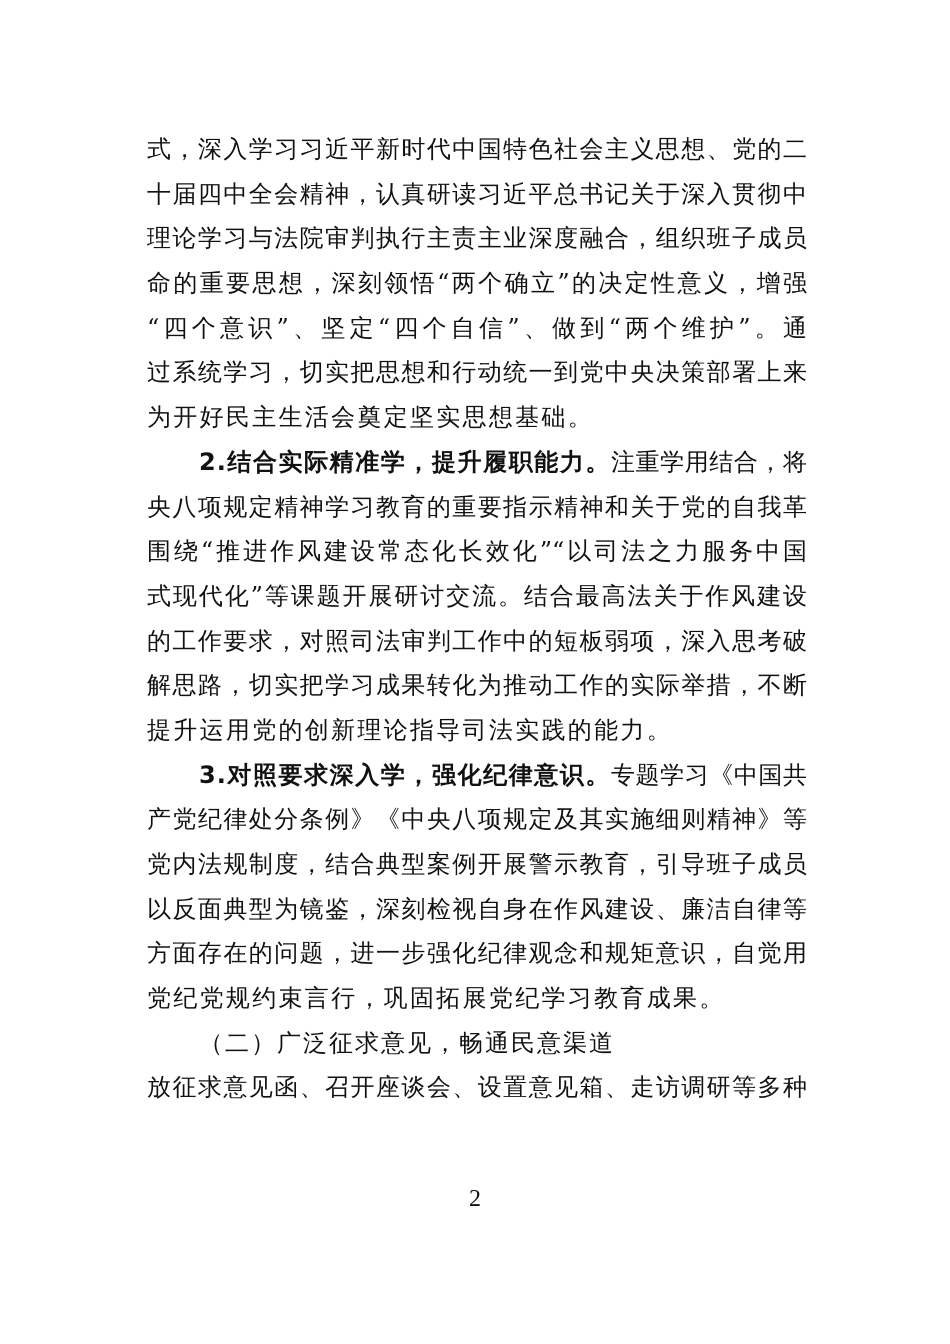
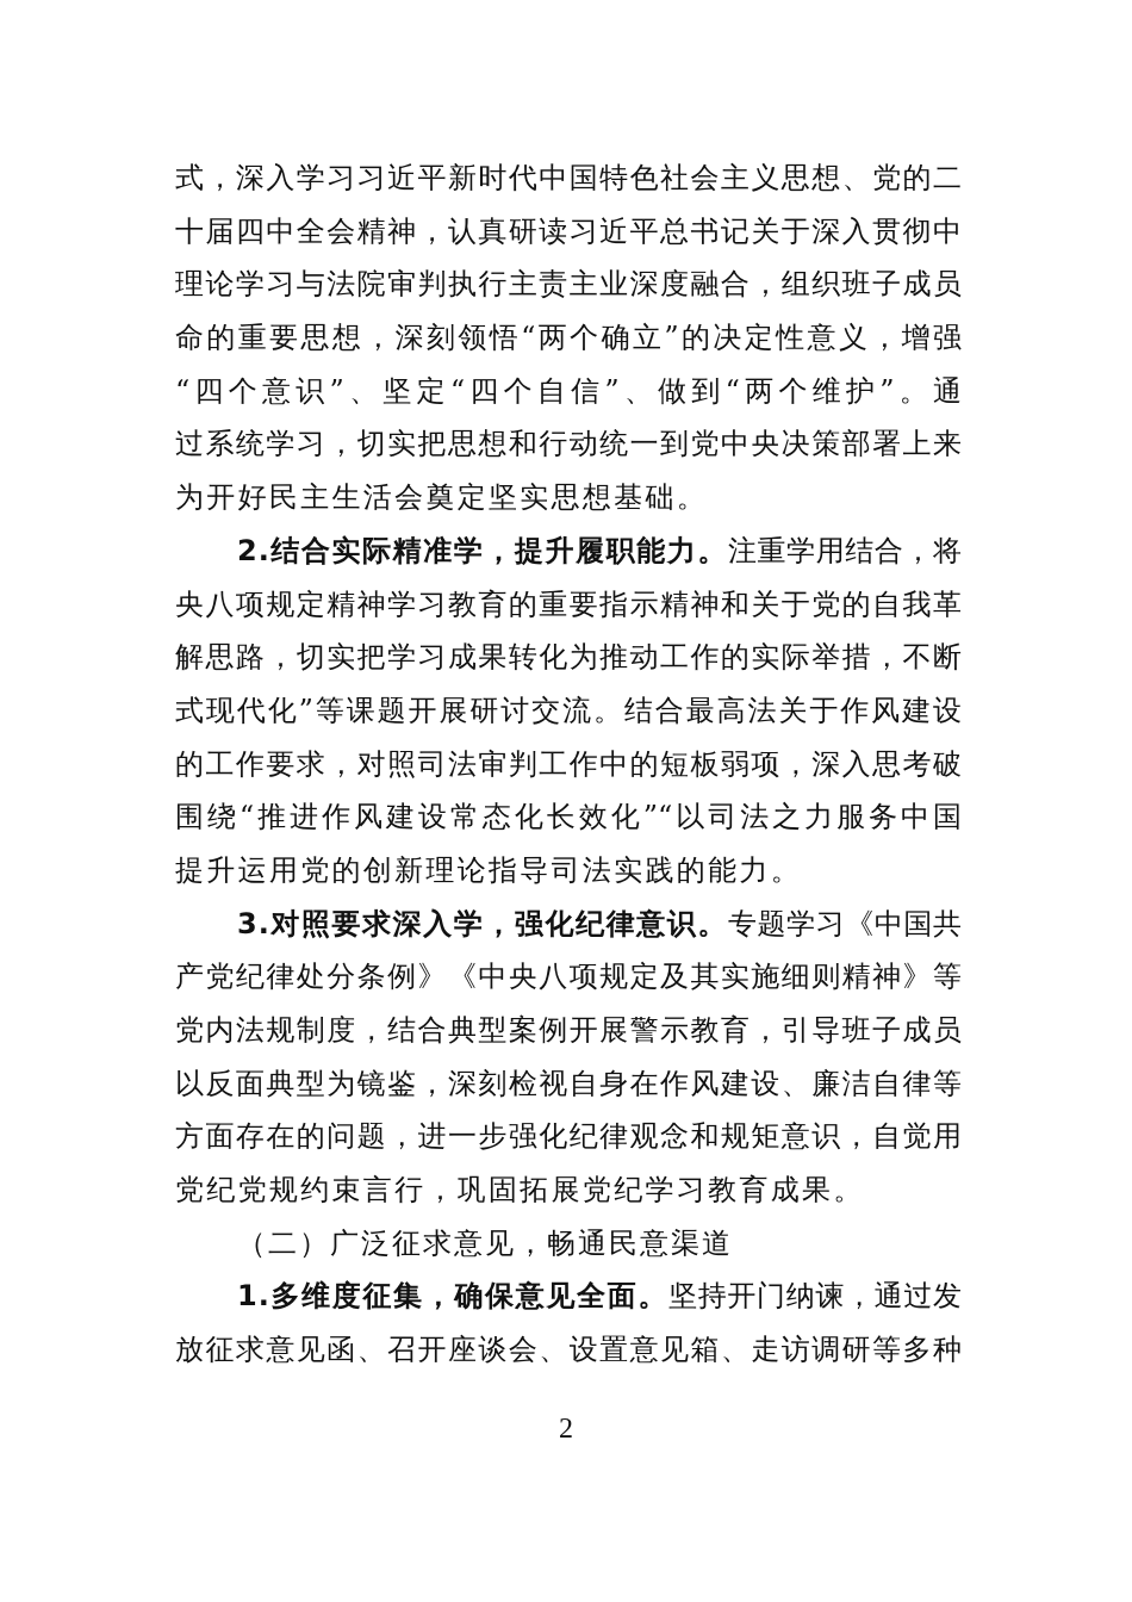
  式，深入学习习近平新时代中国特色社会主义思想、党的二
  十届四中全会精神，认真研读习近平总书记关于深入贯彻中
  理论学习与法院审判执行主责主业深度融合，组织班子成员
  命的重要思想，深刻领悟“两个确立”的决定性意义，增强
  “四个意识”、坚定“四个自信”、做到“两个维护”。通
  过系统学习，切实把思想和行动统一到党中央决策部署上来
  为开好民主生活会奠定坚实思想基础。
  2.结合实际精准学，提升履职能力。注重学用结合，将
  央八项规定精神学习教育的重要指示精神和关于党的自我革
- 围绕“推进作风建设常态化长效化”“以司法之力服务中国
+ 解思路，切实把学习成果转化为推动工作的实际举措，不断
  式现代化”等课题开展研讨交流。结合最高法关于作风建设
  的工作要求，对照司法审判工作中的短板弱项，深入思考破
- 解思路，切实把学习成果转化为推动工作的实际举措，不断
+ 围绕“推进作风建设常态化长效化”“以司法之力服务中国
  提升运用党的创新理论指导司法实践的能力。
  3.对照要求深入学，强化纪律意识。专题学习《中国共
  产党纪律处分条例》《中央八项规定及其实施细则精神》等
  党内法规制度，结合典型案例开展警示教育，引导班子成员
  以反面典型为镜鉴，深刻检视自身在作风建设、廉洁自律等
  方面存在的问题，进一步强化纪律观念和规矩意识，自觉用
  党纪党规约束言行，巩固拓展党纪学习教育成果。
  （二）广泛征求意见，畅通民意渠道
+ 1.多维度征集，确保意见全面。坚持开门纳谏，通过发
  放征求意见函、召开座谈会、设置意见箱、走访调研等多种
  2
